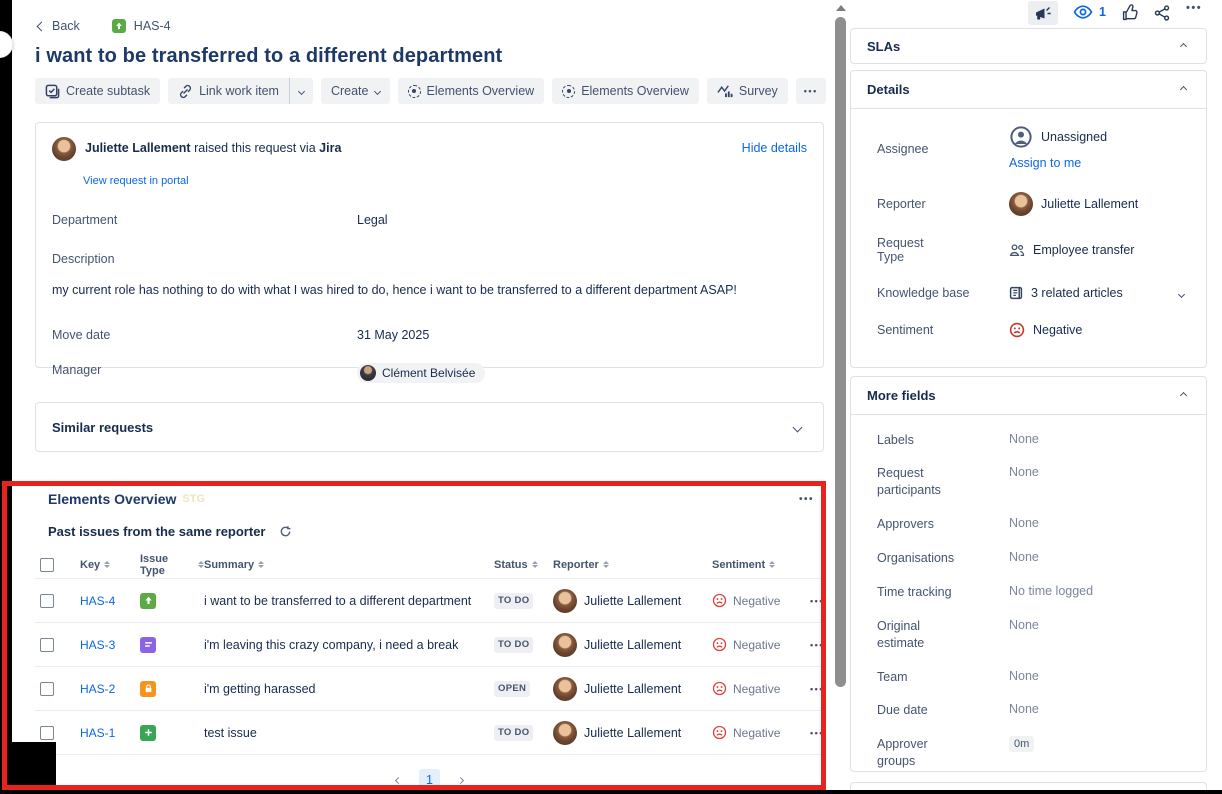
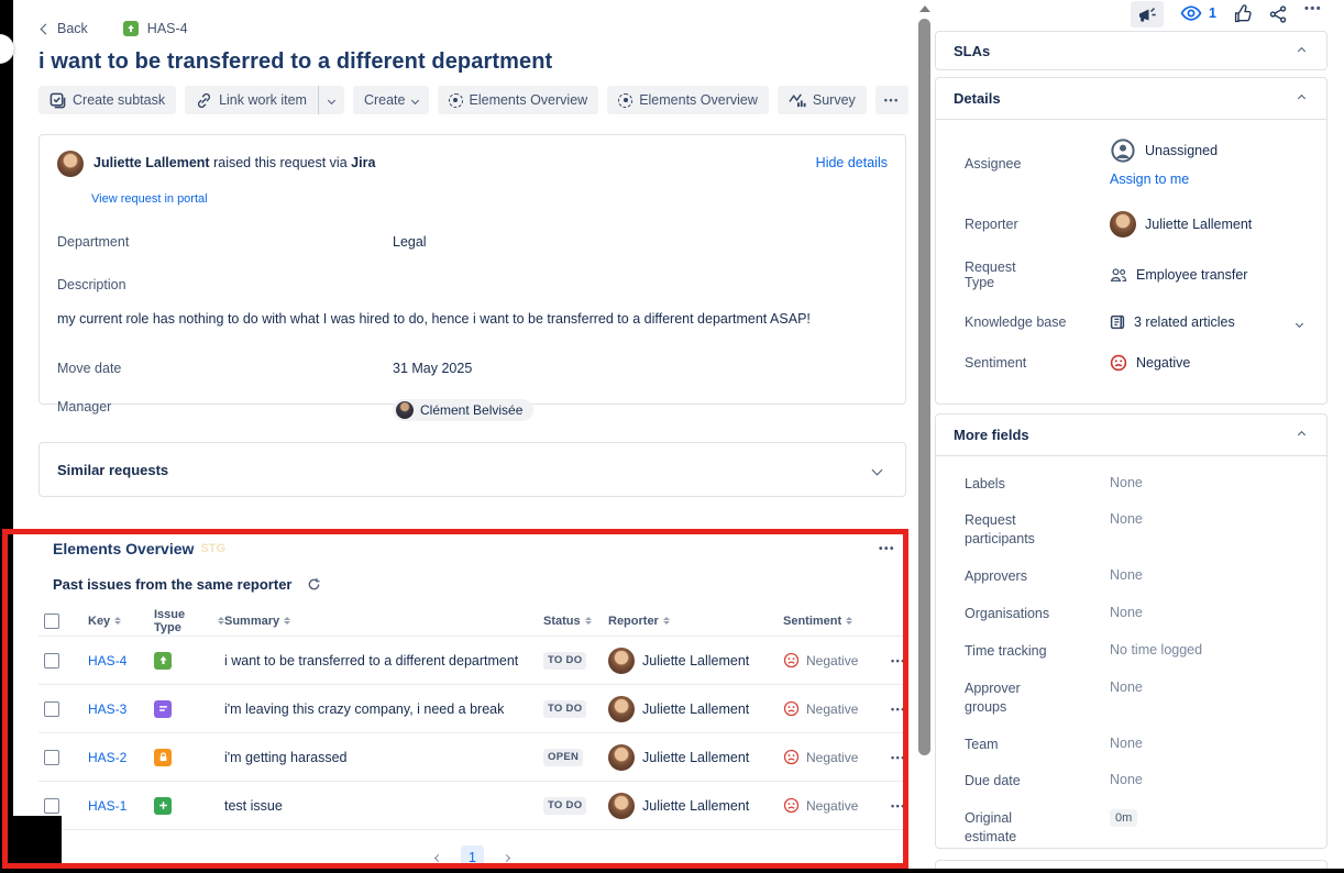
  Back
  HAS-4
  i want to be transferred to a different department
  Create subtask
  Link work item
  Create
  Elements Overview
  Elements Overview
  Survey
  •••
  Juliette Lallement raised this request via Jira
  Hide details
  View request in portal
  Department
  Legal
  Description
  my current role has nothing to do with what I was hired to do, hence i want to be transferred to a different department ASAP!
  Move date
  31 May 2025
  Manager
  Clément Belvisée
  Similar requests
  Elements Overview
  STG
  •••
  Past issues from the same reporter
  Key
  Issue Type
  Summary
  Status
  Reporter
  Sentiment
  HAS-4
  i want to be transferred to a different department
  TO DO
  Juliette Lallement
  Negative
  •••
  HAS-3
  i'm leaving this crazy company, i need a break
  TO DO
  Juliette Lallement
  Negative
  •••
  HAS-2
  i'm getting harassed
  OPEN
  Juliette Lallement
  Negative
  •••
  HAS-1
  test issue
  TO DO
  Juliette Lallement
  Negative
  •••
  1
  1
  •••
  SLAs
  Details
  Assignee
  Unassigned
  Assign to me
  Reporter
  Juliette Lallement
  Request Type
  Employee transfer
  Knowledge base
  3 related articles
  Sentiment
  Negative
  More fields
  Labels
  None
  Request participants
  None
  Approvers
  None
  Organisations
  None
  Time tracking
  No time logged
- Original estimate
+ Approver groups
  None
  Team
  None
  Due date
  None
- Approver groups
+ Original estimate
  0m
